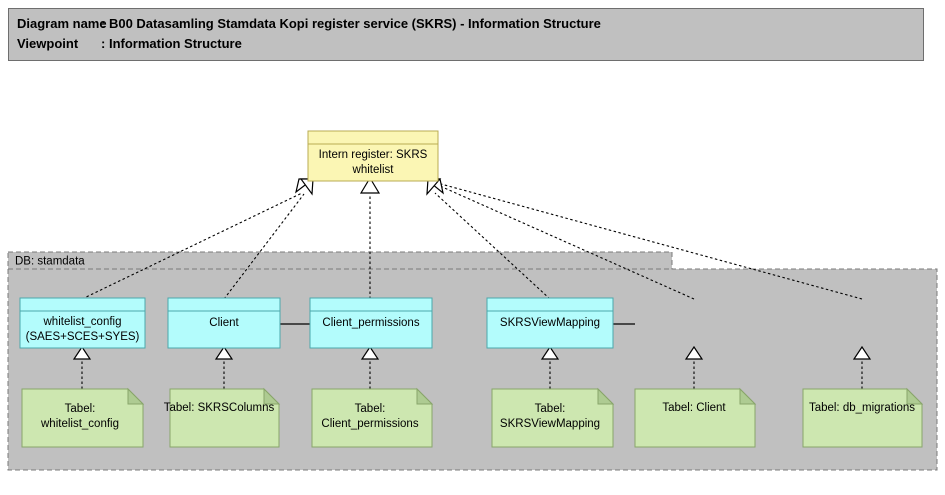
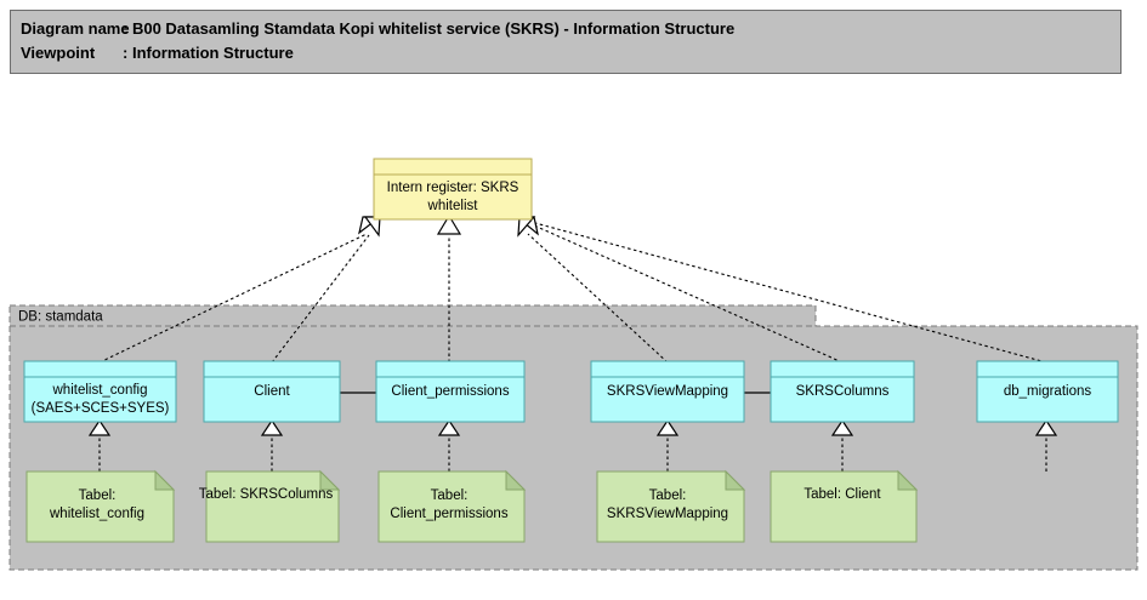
- Diagram nam: B00 Datasamling Stamdata Kopi register service (SKRS) - Information Structure
+ Diagram nam: B00 Datasamling Stamdata Kopi whitelist service (SKRS) - Information Structure
  Viewpoint : Information Structure
  DB: stamdata
  Intern register: SKRS
  whitelist
  whitelist_config
  (SAES+SCES+SYES)
  Client
  Client_permissions
  SKRSViewMapping
+ SKRSColumns
+ db_migrations
  Tabel:
  whitelist_config
  Tabel: SKRSColumns
  Tabel:
  Client_permissions
  Tabel:
  SKRSViewMapping
  Tabel: Client
- Tabel: db_migrations
